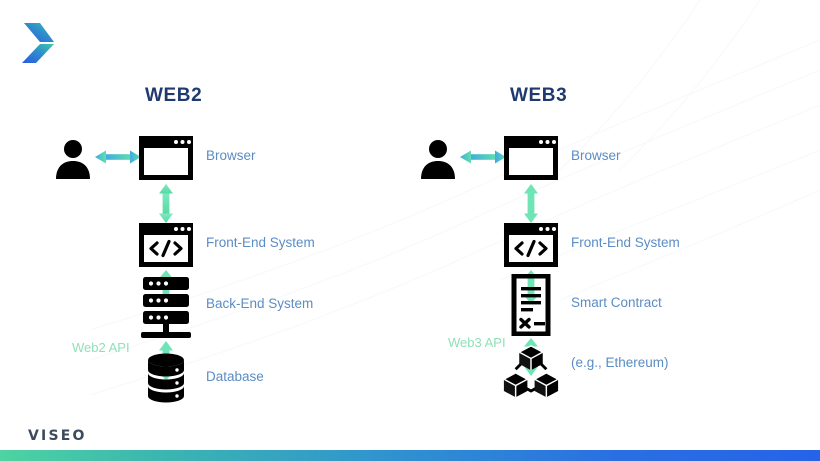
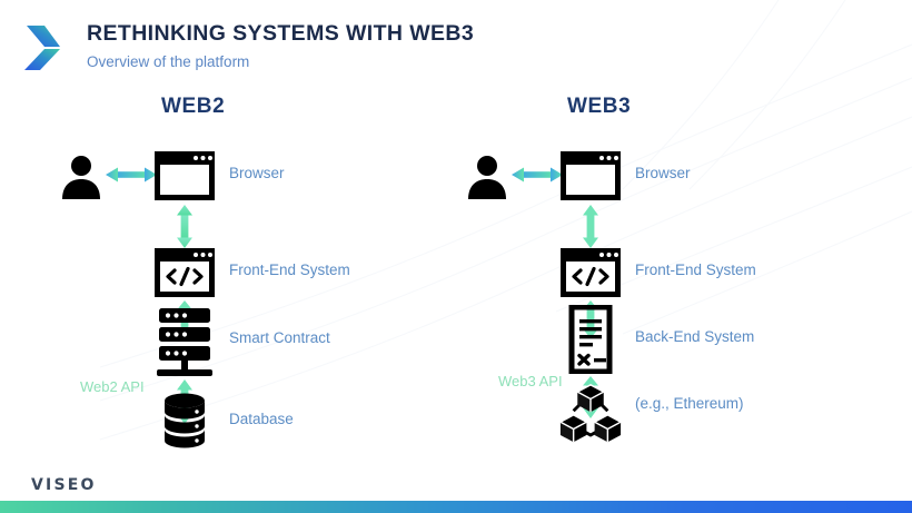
+ RETHINKING SYSTEMS WITH WEB3
+ Overview of the platform
  WEB2
  Browser
  Front-End System
  Web2 API
- Back-End System
+ Smart Contract
  Database
  WEB3
  Browser
  Front-End System
  Web3 API
- Smart Contract
+ Back-End System
  (e.g., Ethereum)
  VISEO
